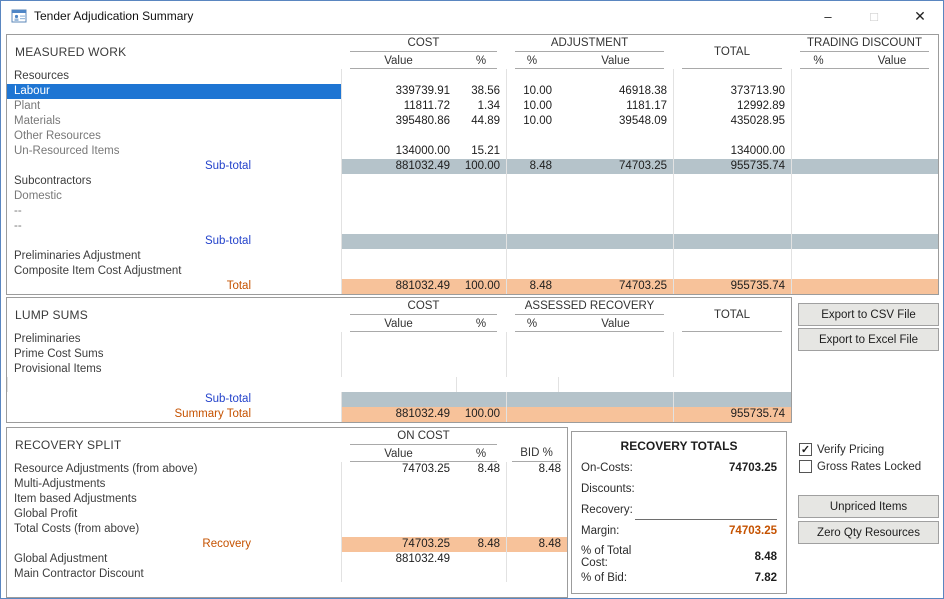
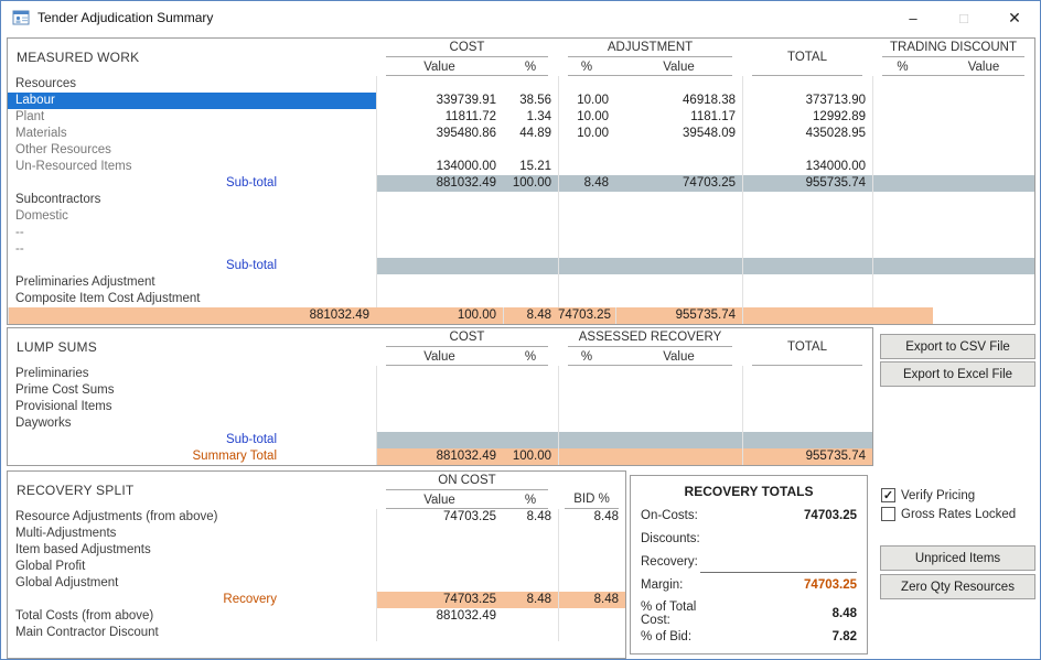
  Tender Adjudication Summary
  –
  □
  ✕
  MEASURED WORK
  COST
  ADJUSTMENT
  TOTAL
  TRADING DISCOUNT
  Value
  %
  %
  Value
  %
  Value
  Resources
  Labour
  339739.91
  38.56
  10.00
  46918.38
  373713.90
  Plant
  11811.72
  1.34
  10.00
  1181.17
  12992.89
  Materials
  395480.86
  44.89
  10.00
  39548.09
  435028.95
  Other Resources
  Un-Resourced Items
  134000.00
  15.21
  134000.00
  Sub-total
  881032.49
  100.00
  8.48
  74703.25
  955735.74
  Subcontractors
  Domestic
  --
  --
  Sub-total
  Preliminaries Adjustment
  Composite Item Cost Adjustment
- Total
  881032.49
  100.00
  8.48
  74703.25
  955735.74
  LUMP SUMS
  COST
  ASSESSED RECOVERY
  TOTAL
  Value
  %
  %
  Value
  Preliminaries
  Prime Cost Sums
  Provisional Items
+ Dayworks
  Sub-total
  Summary Total
  881032.49
  100.00
  955735.74
  RECOVERY SPLIT
  ON COST
  Value
  %
  BID %
  Resource Adjustments (from above)
  74703.25
  8.48
  8.48
  Multi-Adjustments
  Item based Adjustments
  Global Profit
- Total Costs (from above)
+ Global Adjustment
  Recovery
  74703.25
  8.48
  8.48
- Global Adjustment
+ Total Costs (from above)
  881032.49
  Main Contractor Discount
  RECOVERY TOTALS
  On-Costs:
  74703.25
  Discounts:
  Recovery:
  Margin:
  74703.25
  % of Total Cost:
  8.48
  % of Bid:
  7.82
  Export to CSV File
  Export to Excel File
  Verify Pricing
  Gross Rates Locked
  Unpriced Items
  Zero Qty Resources
